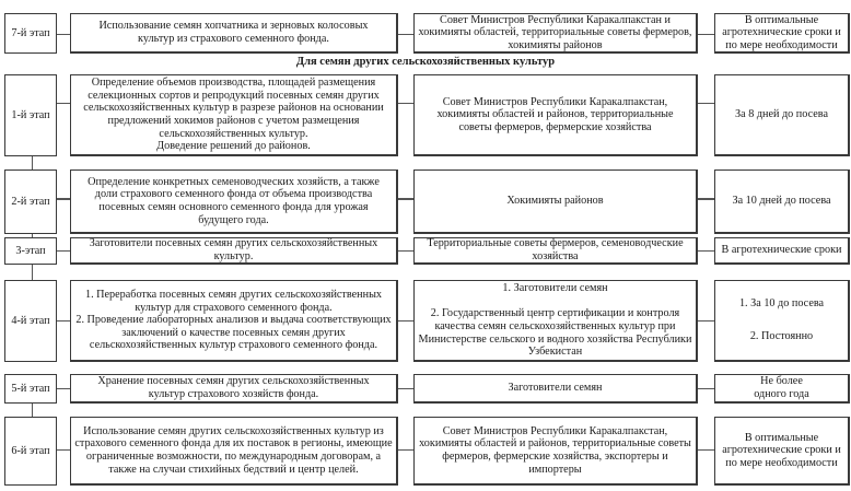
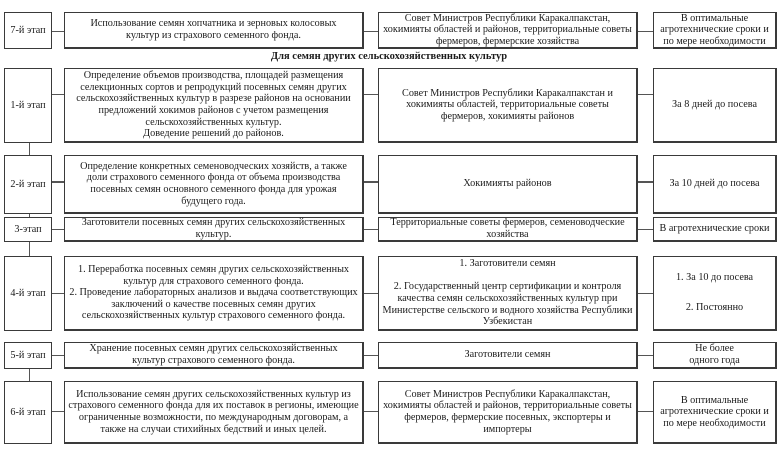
  7-й этап
  Использование семян хопчатника и зерновых колосовых культур из страхового семенного фонда.
- Совет Министров Республики Каракалпакстан и хокимияты областей, территориальные советы фермеров, хокимияты районов
+ Совет Министров Республики Каракалпакстан, хокимияты областей и районов, территориальные советы фермеров, фермерские хозяйства
  В оптимальные агротехнические сроки и по мере необходимости
  Для семян других сельскохозяйственных культур
  1-й этап
  Определение объемов производства, площадей размещения селекционных сортов и репродукций посевных семян других сельскохозяйственных культур в разрезе районов на основании предложений хокимов районов с учетом размещения сельскохозяйственных культур.
  Доведение решений до районов.
- Совет Министров Республики Каракалпакстан, хокимияты областей и районов, территориальные советы фермеров, фермерские хозяйства
+ Совет Министров Республики Каракалпакстан и хокимияты областей, территориальные советы фермеров, хокимияты районов
  За 8 дней до посева
  2-й этап
  Определение конкретных семеноводческих хозяйств, а также доли страхового семенного фонда от объема производства посевных семян основного семенного фонда для урожая будущего года.
  Хокимияты районов
  За 10 дней до посева
  3-этап
  Заготовители посевных семян других сельскохозяйственных культур.
  Территориальные советы фермеров, семеноводческие хозяйства
  В агротехнические сроки
  4-й этап
  1. Переработка посевных семян других сельскохозяйственных культур для страхового семенного фонда.
  2. Проведение лабораторных анализов и выдача соответствующих заключений о качестве посевных семян других сельскохозяйственных культур страхового семенного фонда.
  1. Заготовители семян
  2. Государственный центр сертификации и контроля качества семян сельскохозяйственных культур при Министерстве сельского и водного хозяйства Республики Узбекистан
  1. За 10 до посева
  2. Постоянно
  5-й этап
- Хранение посевных семян других сельскохозяйственных культур страхового хозяйств фонда.
+ Хранение посевных семян других сельскохозяйственных культур страхового семенного фонда.
  Заготовители семян
  Не более
  одного года
  6-й этап
- Использование семян других сельскохозяйственных культур из страхового семенного фонда для их поставок в регионы, имеющие ограниченные возможности, по международным договорам, а также на случаи стихийных бедствий и центр целей.
+ Использование семян других сельскохозяйственных культур из страхового семенного фонда для их поставок в регионы, имеющие ограниченные возможности, по международным договорам, а также на случаи стихийных бедствий и иных целей.
- Совет Министров Республики Каракалпакстан, хокимияты областей и районов, территориальные советы фермеров, фермерские хозяйства, экспортеры и импортеры
+ Совет Министров Республики Каракалпакстан, хокимияты областей и районов, территориальные советы фермеров, фермерские посевных, экспортеры и импортеры
  В оптимальные агротехнические сроки и по мере необходимости
